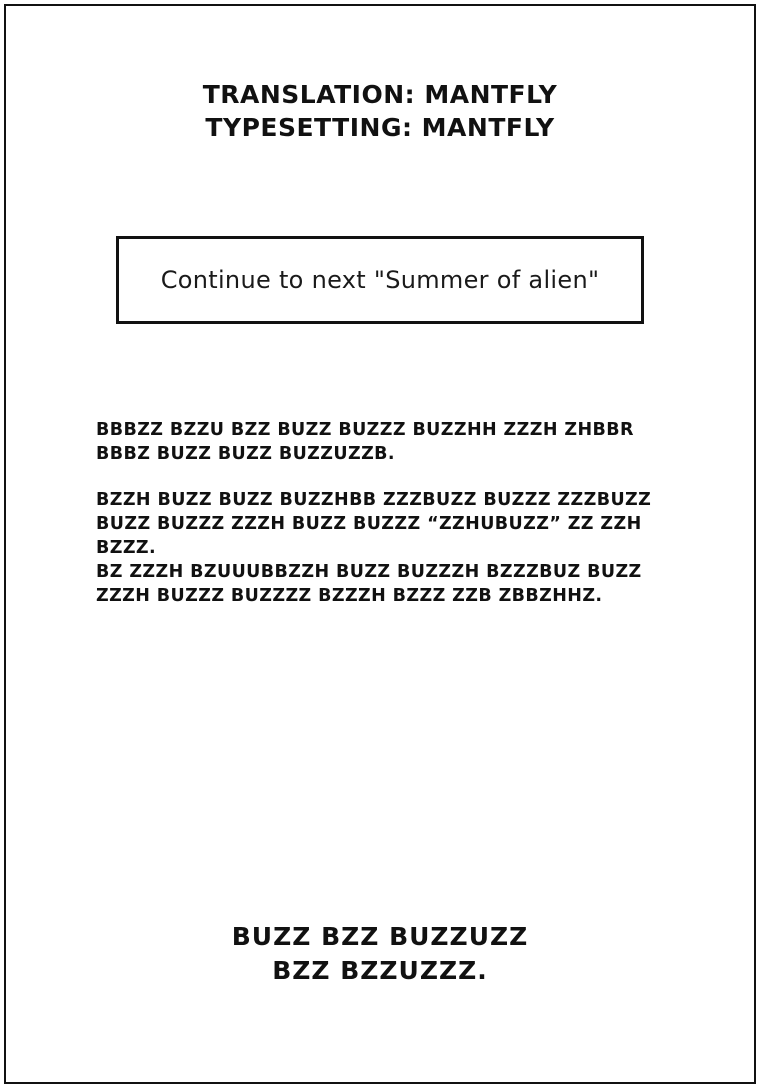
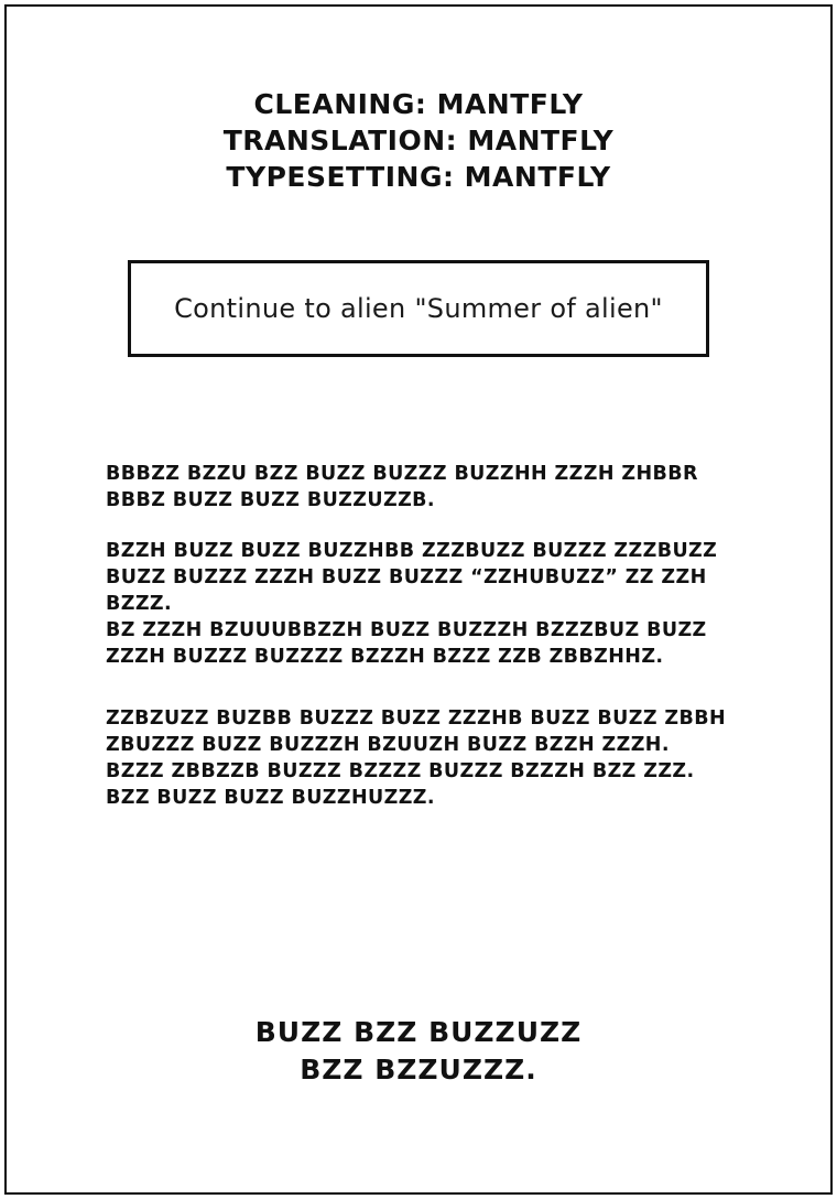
+ CLEANING: MANTFLY
  TRANSLATION: MANTFLY
  TYPESETTING: MANTFLY
- Continue to next "Summer of alien"
+ Continue to alien "Summer of alien"
  BBBZZ BZZU BZZ BUZZ BUZZZ BUZZHH ZZZH ZHBBR
  BBBZ BUZZ BUZZ BUZZUZZB.
  BZZH BUZZ BUZZ BUZZHBB ZZZBUZZ BUZZZ ZZZBUZZ
  BUZZ BUZZZ ZZZH BUZZ BUZZZ “ZZHUBUZZ” ZZ ZZH BZZZ.
  BZ ZZZH BZUUUBBZZH BUZZ BUZZZH BZZZBUZ BUZZ
  ZZZH BUZZZ BUZZZZ BZZZH BZZZ ZZB ZBBZHHZ.
+ ZZBZUZZ BUZBB BUZZZ BUZZ ZZZHB BUZZ BUZZ ZBBH
+ ZBUZZZ BUZZ BUZZZH BZUUZH BUZZ BZZH ZZZH.
+ BZZZ ZBBZZB BUZZZ BZZZZ BUZZZ BZZZH BZZ ZZZ.
+ BZZ BUZZ BUZZ BUZZHUZZZ.
  BUZZ BZZ BUZZUZZ
  BZZ BZZUZZZ.
